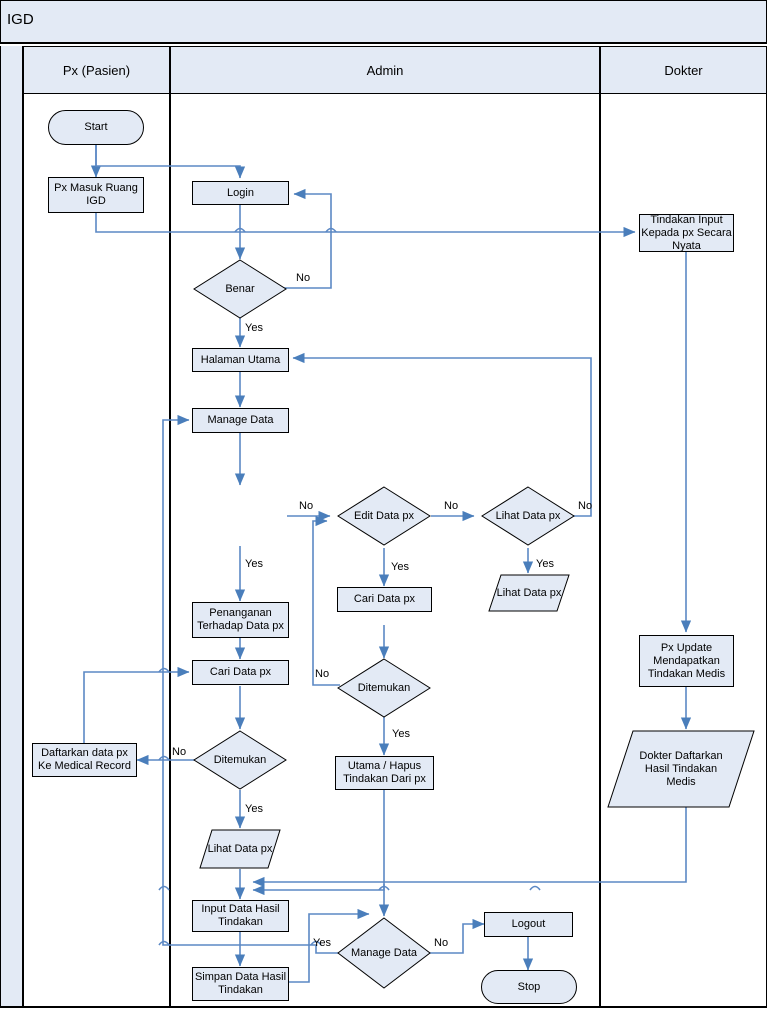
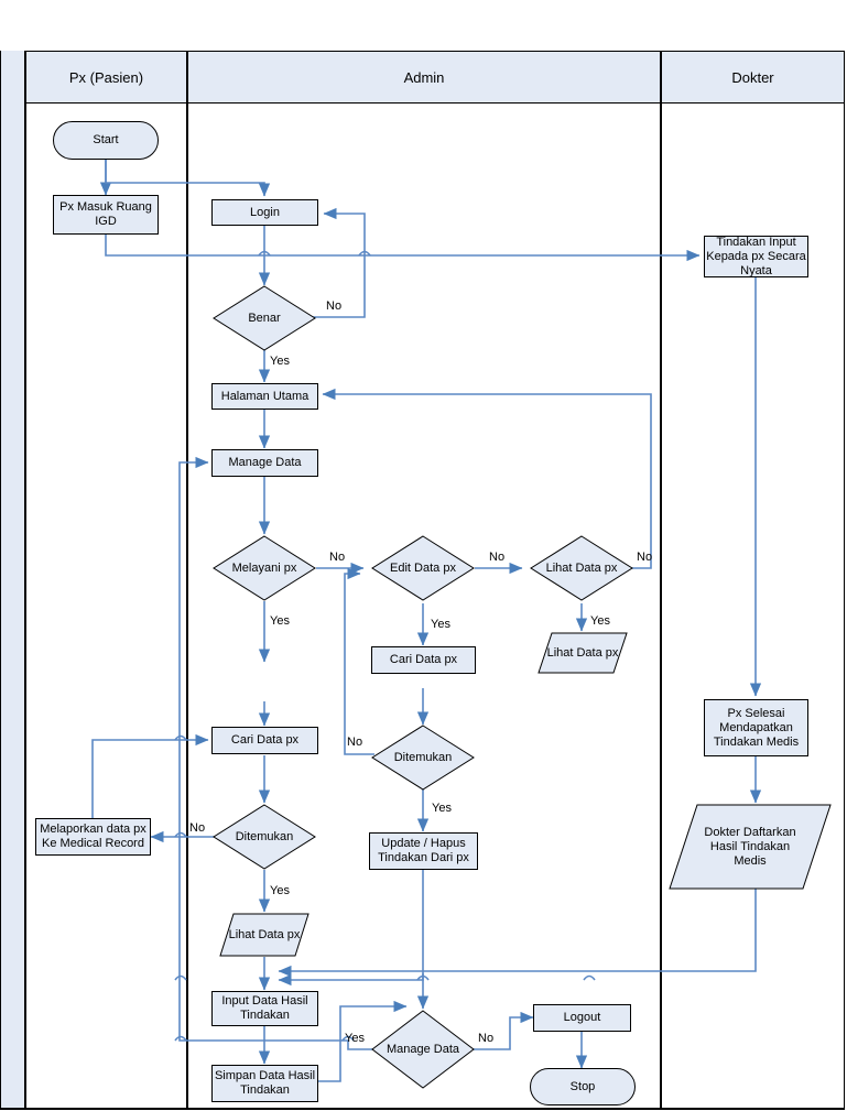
- IGD
  Px (Pasien)
  Admin
  Dokter
  No
  Yes
  No
  Yes
  No
  Yes
  No
  Yes
  No
  Yes
  No
  Yes
  Yes
  No
  Start
  Px Masuk Ruang IGD
- Daftarkan data px Ke Medical Record
+ Melaporkan data px Ke Medical Record
  Login
  Benar
  Halaman Utama
  Manage Data
+ Melayani px
  Edit Data px
  Lihat Data px
  Cari Data px
  Lihat Data px
- Penanganan Terhadap Data px
  Cari Data px
  Ditemukan
  Ditemukan
- Utama / Hapus Tindakan Dari px
+ Update / Hapus Tindakan Dari px
  Lihat Data px
  Input Data Hasil Tindakan
  Simpan Data Hasil Tindakan
  Manage Data
  Logout
  Stop
  Tindakan Input Kepada px Secara Nyata
- Px Update Mendapatkan Tindakan Medis
+ Px Selesai Mendapatkan Tindakan Medis
  Dokter Daftarkan Hasil Tindakan Medis
